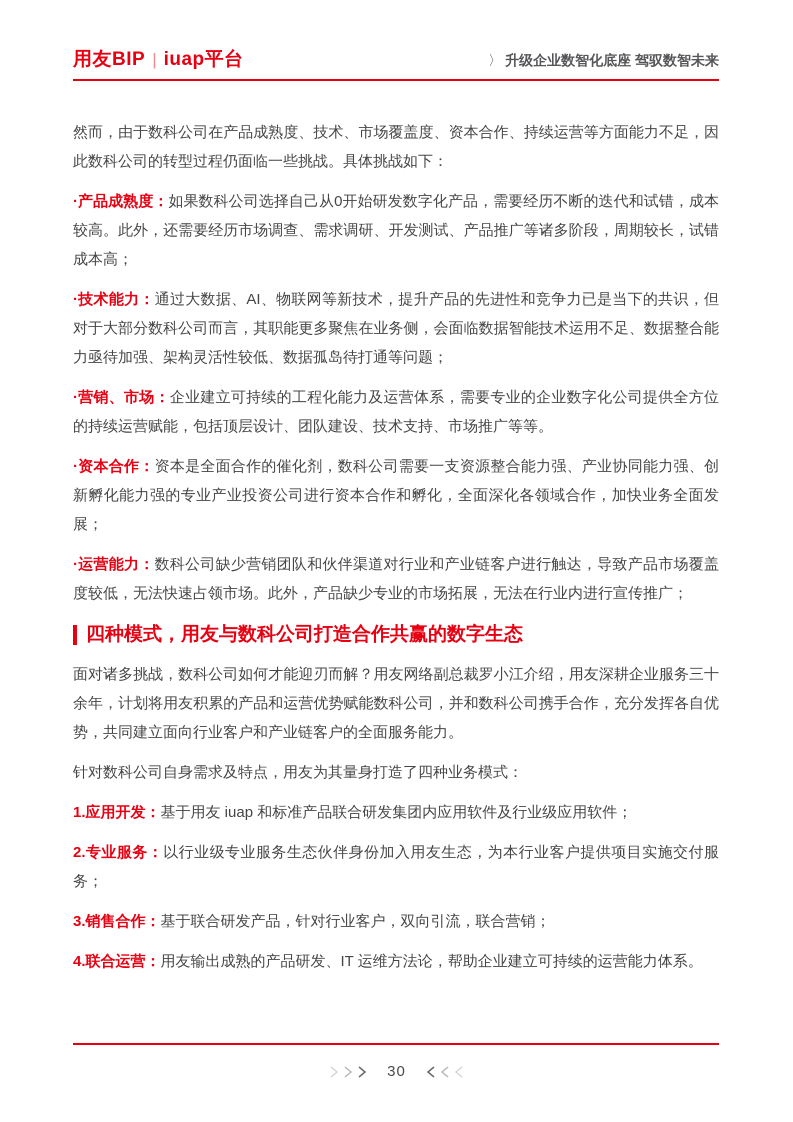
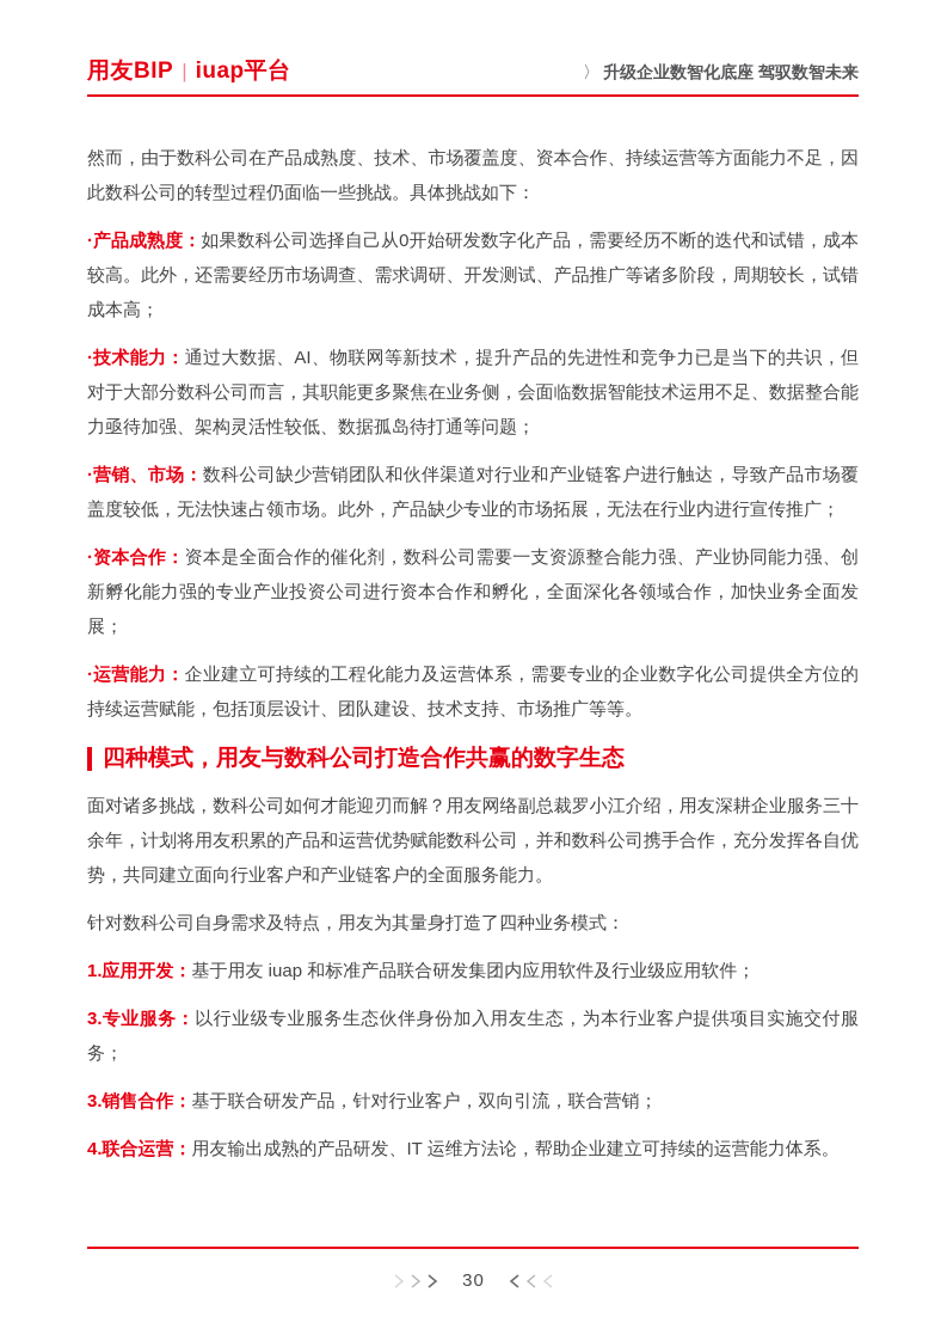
  用友BIP
  |
  iuap平台
  〉 升级企业数智化底座 驾驭数智未来
  然而，由于数科公司在产品成熟度、技术、市场覆盖度、资本合作、持续运营等方面能力不足，因此数科公司的转型过程仍面临一些挑战。具体挑战如下：
  ·产品成熟度：如果数科公司选择自己从0开始研发数字化产品，需要经历不断的迭代和试错，成本较高。此外，还需要经历市场调查、需求调研、开发测试、产品推广等诸多阶段，周期较长，试错成本高；
  ·技术能力：通过大数据、AI、物联网等新技术，提升产品的先进性和竞争力已是当下的共识，但对于大部分数科公司而言，其职能更多聚焦在业务侧，会面临数据智能技术运用不足、数据整合能力亟待加强、架构灵活性较低、数据孤岛待打通等问题；
- ·营销、市场：企业建立可持续的工程化能力及运营体系，需要专业的企业数字化公司提供全方位的持续运营赋能，包括顶层设计、团队建设、技术支持、市场推广等等。
+ ·营销、市场：数科公司缺少营销团队和伙伴渠道对行业和产业链客户进行触达，导致产品市场覆盖度较低，无法快速占领市场。此外，产品缺少专业的市场拓展，无法在行业内进行宣传推广；
  ·资本合作：资本是全面合作的催化剂，数科公司需要一支资源整合能力强、产业协同能力强、创新孵化能力强的专业产业投资公司进行资本合作和孵化，全面深化各领域合作，加快业务全面发展；
- ·运营能力：数科公司缺少营销团队和伙伴渠道对行业和产业链客户进行触达，导致产品市场覆盖度较低，无法快速占领市场。此外，产品缺少专业的市场拓展，无法在行业内进行宣传推广；
+ ·运营能力：企业建立可持续的工程化能力及运营体系，需要专业的企业数字化公司提供全方位的持续运营赋能，包括顶层设计、团队建设、技术支持、市场推广等等。
  四种模式，用友与数科公司打造合作共赢的数字生态
  面对诸多挑战，数科公司如何才能迎刃而解？用友网络副总裁罗小江介绍，用友深耕企业服务三十余年，计划将用友积累的产品和运营优势赋能数科公司，并和数科公司携手合作，充分发挥各自优势，共同建立面向行业客户和产业链客户的全面服务能力。
  针对数科公司自身需求及特点，用友为其量身打造了四种业务模式：
  1.应用开发：基于用友 iuap 和标准产品联合研发集团内应用软件及行业级应用软件；
- 2.专业服务：以行业级专业服务生态伙伴身份加入用友生态，为本行业客户提供项目实施交付服务；
+ 3.专业服务：以行业级专业服务生态伙伴身份加入用友生态，为本行业客户提供项目实施交付服务；
  3.销售合作：基于联合研发产品，针对行业客户，双向引流，联合营销；
  4.联合运营：用友输出成熟的产品研发、IT 运维方法论，帮助企业建立可持续的运营能力体系。
  30
